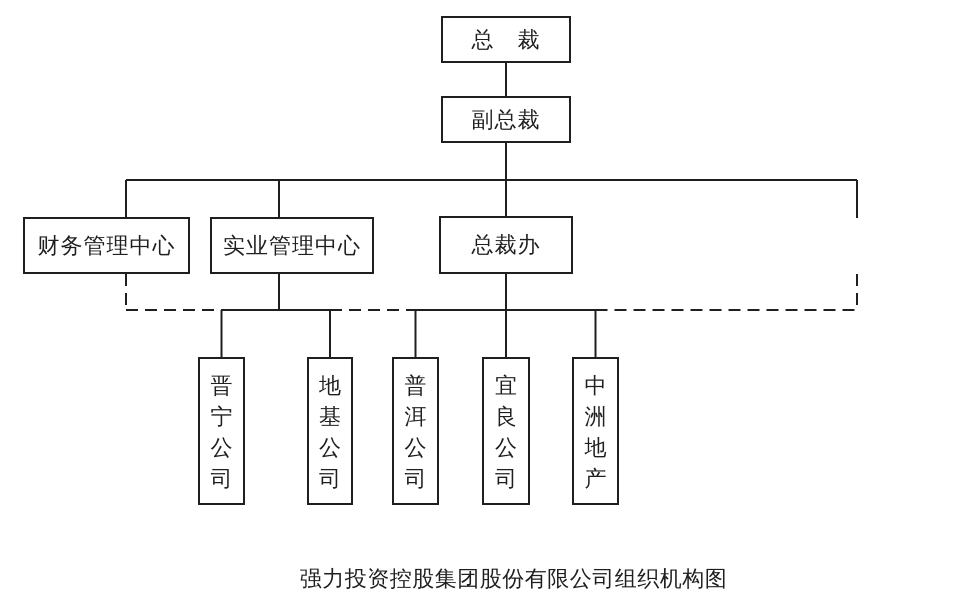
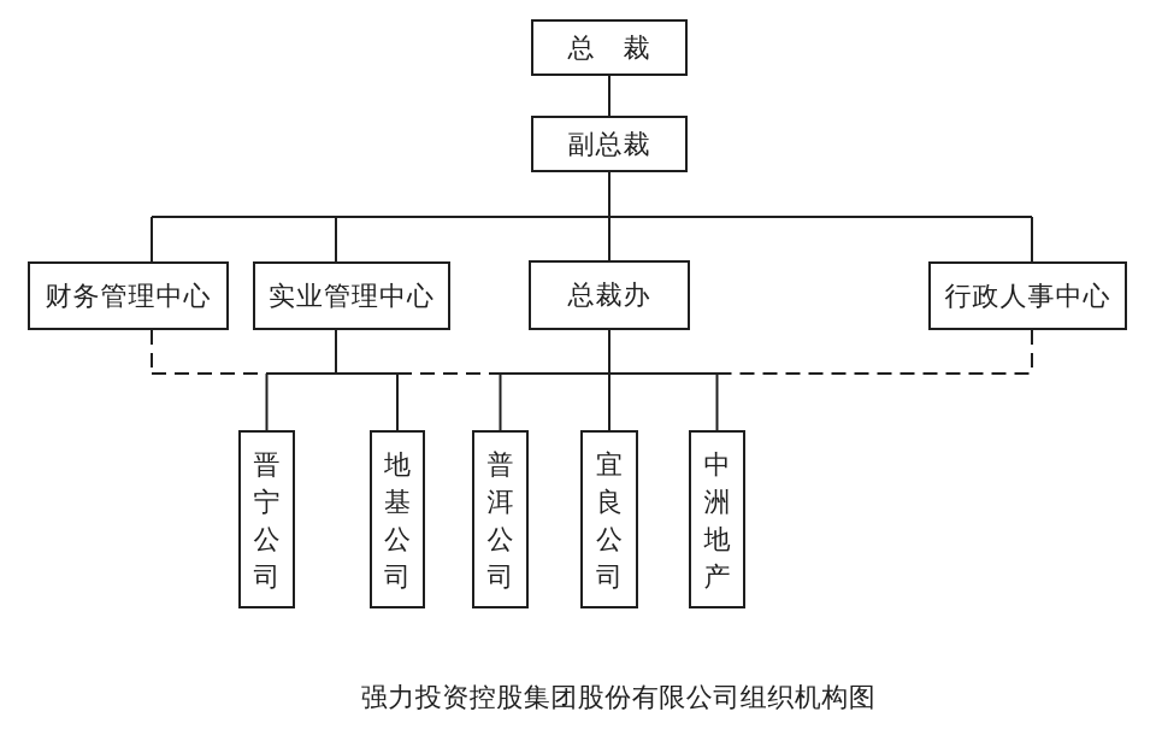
  总 裁
  副总裁
  财务管理中心
  实业管理中心
  总裁办
+ 行政人事中心
  晋宁公司
  地基公司
  普洱公司
  宜良公司
  中洲地产
  强力投资控股集团股份有限公司组织机构图
